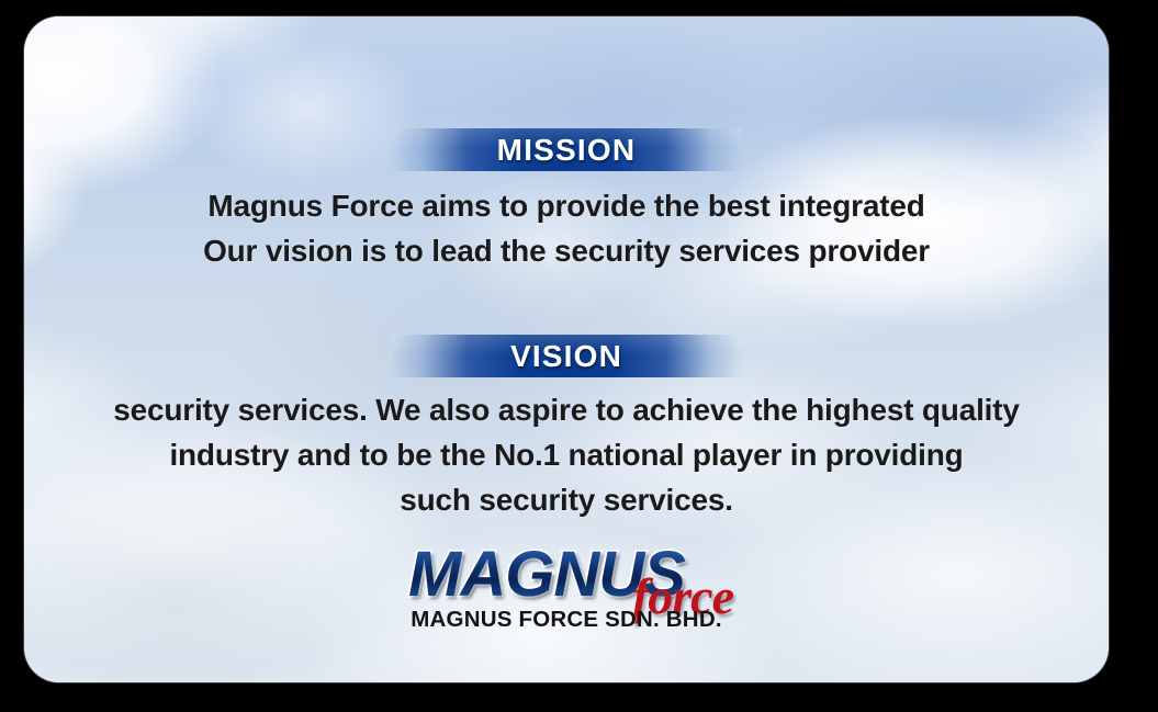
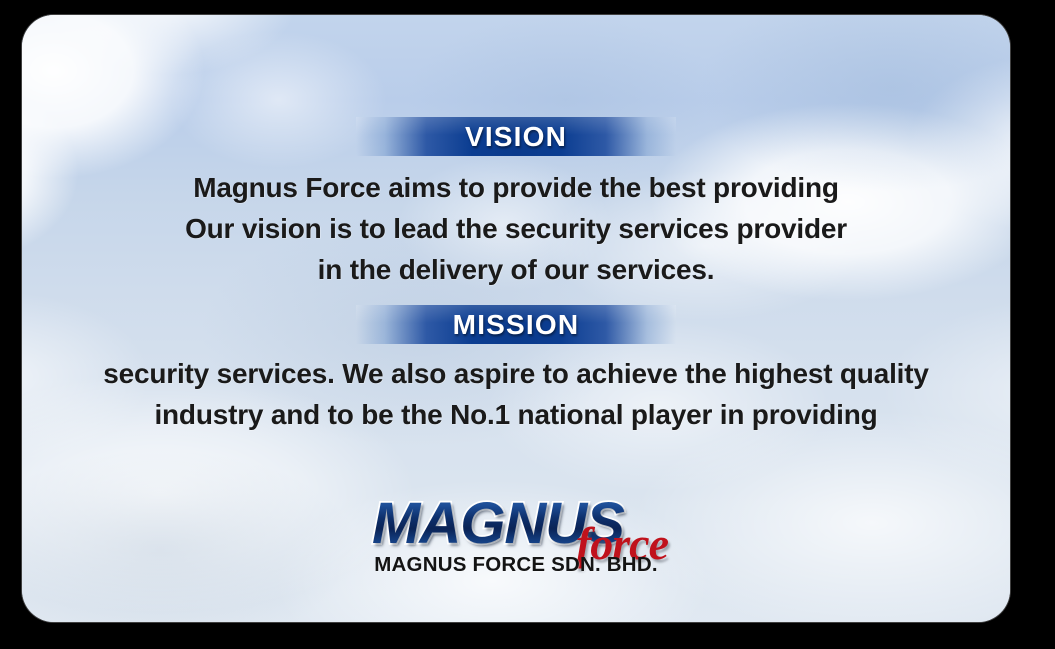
- MISSION
+ VISION
- Magnus Force aims to provide the best integrated
+ Magnus Force aims to provide the best providing
  Our vision is to lead the security services provider
+ in the delivery of our services.
- VISION
+ MISSION
  security services. We also aspire to achieve the highest quality
  industry and to be the No.1 national player in providing
- such security services.
  MAGNUS
  force
  MAGNUS FORCE SDN. BHD.
